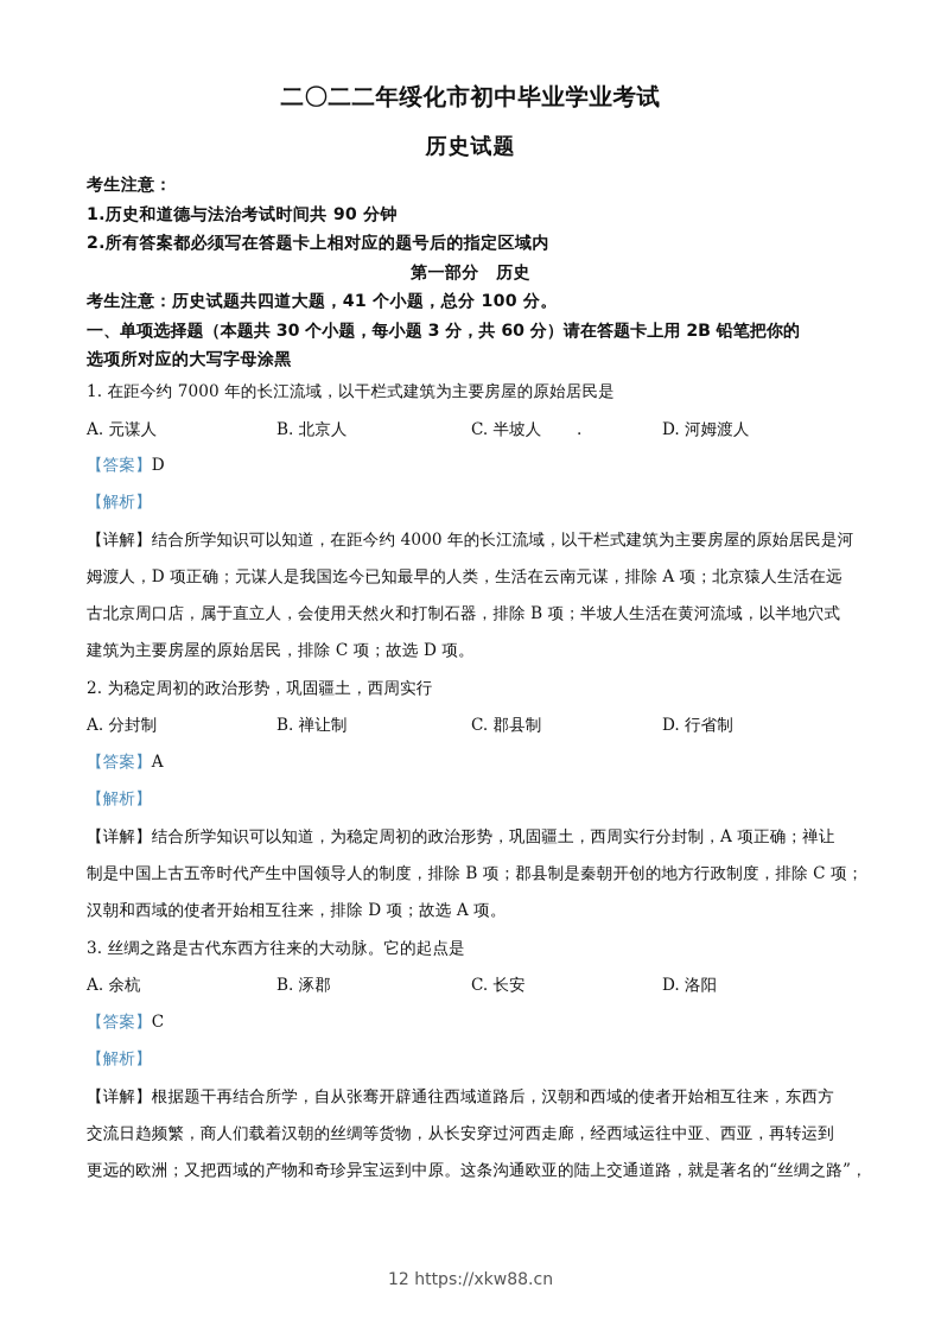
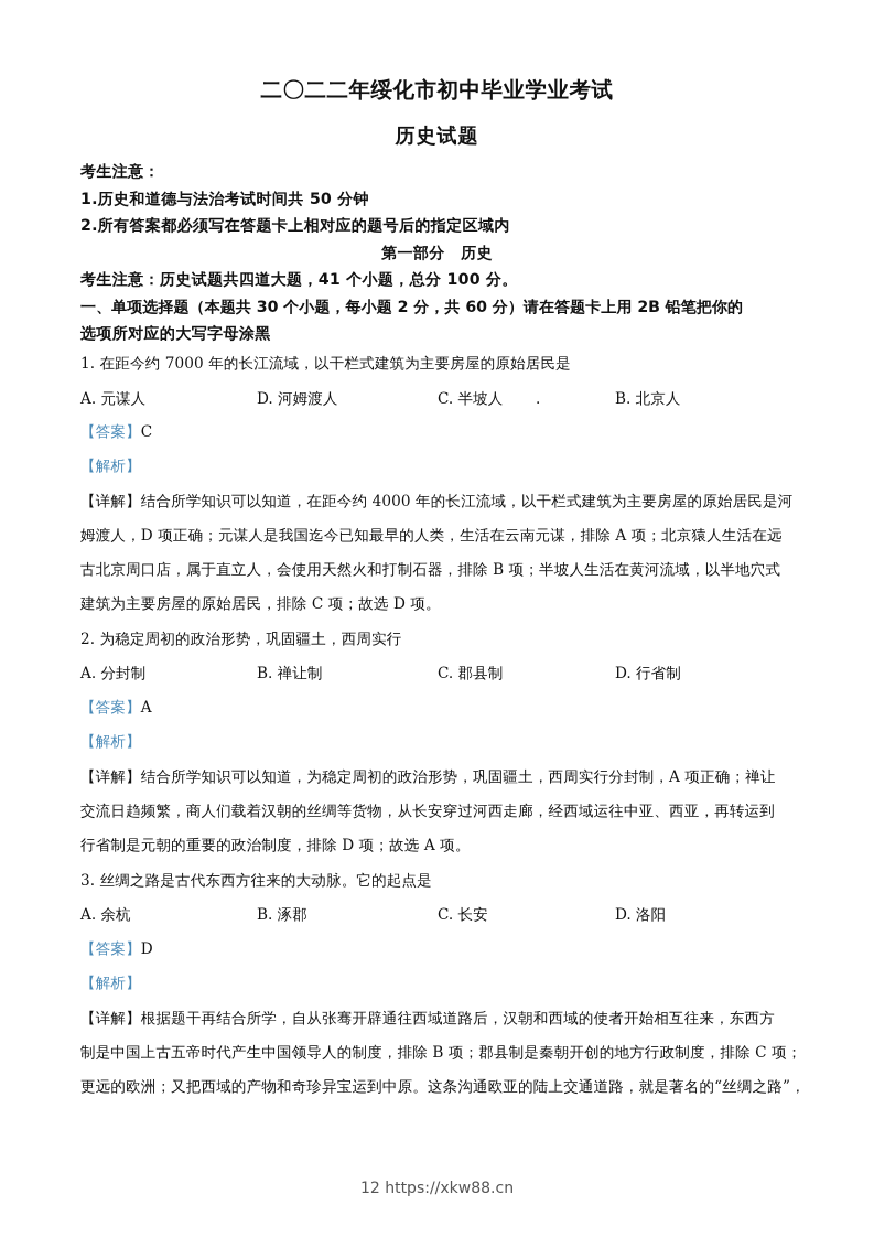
  二〇二二年绥化市初中毕业学业考试
  历史试题
  考生注意：
- 1.历史和道德与法治考试时间共 90 分钟
+ 1.历史和道德与法治考试时间共 50 分钟
  2.所有答案都必须写在答题卡上相对应的题号后的指定区域内
  第一部分 历史
  考生注意：历史试题共四道大题，41 个小题，总分 100 分。
- 一、单项选择题（本题共 30 个小题，每小题 3 分，共 60 分）请在答题卡上用 2B 铅笔把你的
+ 一、单项选择题（本题共 30 个小题，每小题 2 分，共 60 分）请在答题卡上用 2B 铅笔把你的
  选项所对应的大写字母涂黑
  1. 在距今约 7000 年的长江流域，以干栏式建筑为主要房屋的原始居民是
  A. 元谋人
- B. 北京人
+ D. 河姆渡人
  C. 半坡人
  .
- D. 河姆渡人
+ B. 北京人
- 【答案】D
+ 【答案】C
  【解析】
  【详解】结合所学知识可以知道，在距今约 4000 年的长江流域，以干栏式建筑为主要房屋的原始居民是河
  姆渡人，D 项正确；元谋人是我国迄今已知最早的人类，生活在云南元谋，排除 A 项；北京猿人生活在远
  古北京周口店，属于直立人，会使用天然火和打制石器，排除 B 项；半坡人生活在黄河流域，以半地穴式
  建筑为主要房屋的原始居民，排除 C 项；故选 D 项。
  2. 为稳定周初的政治形势，巩固疆土，西周实行
  A. 分封制
  B. 禅让制
  C. 郡县制
  D. 行省制
  【答案】A
  【解析】
  【详解】结合所学知识可以知道，为稳定周初的政治形势，巩固疆土，西周实行分封制，A 项正确；禅让
- 制是中国上古五帝时代产生中国领导人的制度，排除 B 项；郡县制是秦朝开创的地方行政制度，排除 C 项；
+ 交流日趋频繁，商人们载着汉朝的丝绸等货物，从长安穿过河西走廊，经西域运往中亚、西亚，再转运到
- 汉朝和西域的使者开始相互往来，排除 D 项；故选 A 项。
+ 行省制是元朝的重要的政治制度，排除 D 项；故选 A 项。
  3. 丝绸之路是古代东西方往来的大动脉。它的起点是
  A. 余杭
  B. 涿郡
  C. 长安
  D. 洛阳
- 【答案】C
+ 【答案】D
  【解析】
  【详解】根据题干再结合所学，自从张骞开辟通往西域道路后，汉朝和西域的使者开始相互往来，东西方
- 交流日趋频繁，商人们载着汉朝的丝绸等货物，从长安穿过河西走廊，经西域运往中亚、西亚，再转运到
+ 制是中国上古五帝时代产生中国领导人的制度，排除 B 项；郡县制是秦朝开创的地方行政制度，排除 C 项；
  更远的欧洲；又把西域的产物和奇珍异宝运到中原。这条沟通欧亚的陆上交通道路，就是著名的“丝绸之路”，
  12 https://xkw88.cn
